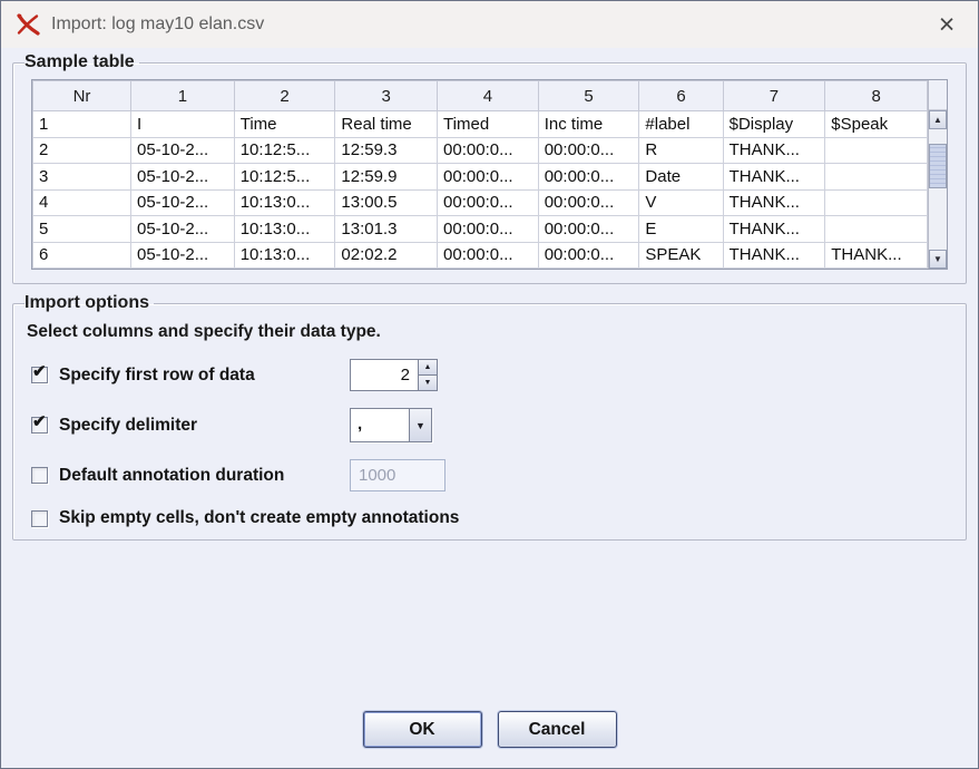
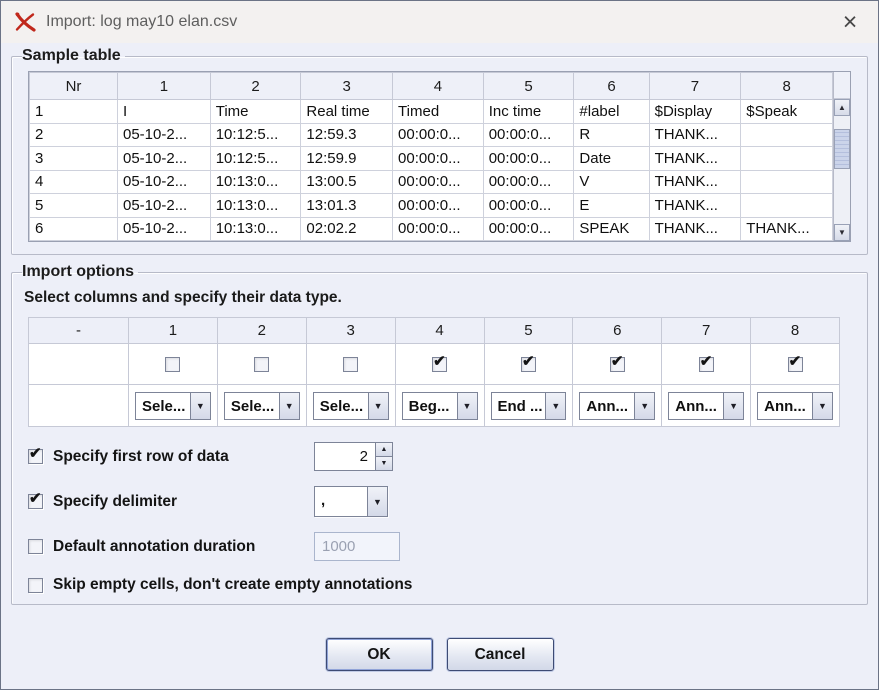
  Import: log may10 elan.csv
  ×
  Sample table
  Nr	1	2	3	4	5	6	7	8
  1	I	Time	Real time	Timed	Inc time	#label	$Display	$Speak
  2	05-10-2...	10:12:5...	12:59.3	00:00:0...	00:00:0...	R	THANK...
  3	05-10-2...	10:12:5...	12:59.9	00:00:0...	00:00:0...	Date	THANK...
  4	05-10-2...	10:13:0...	13:00.5	00:00:0...	00:00:0...	V	THANK...
  5	05-10-2...	10:13:0...	13:01.3	00:00:0...	00:00:0...	E	THANK...
  6	05-10-2...	10:13:0...	02:02.2	00:00:0...	00:00:0...	SPEAK	THANK...	THANK...
  ▲
  ▼
  Import options
  Select columns and specify their data type.
+ -	1	2	3	4	5	6	7	8
+ 				✔	✔	✔	✔	✔
+ 	Sele... ▼	Sele... ▼	Sele... ▼	Beg... ▼	End ... ▼	Ann... ▼	Ann... ▼	Ann... ▼
  ✔
  Specify first row of data
  2
  ✔
  Specify delimiter
  ,
  ▼
  Default annotation duration
  1000
  Skip empty cells, don't create empty annotations
  OK
  Cancel
